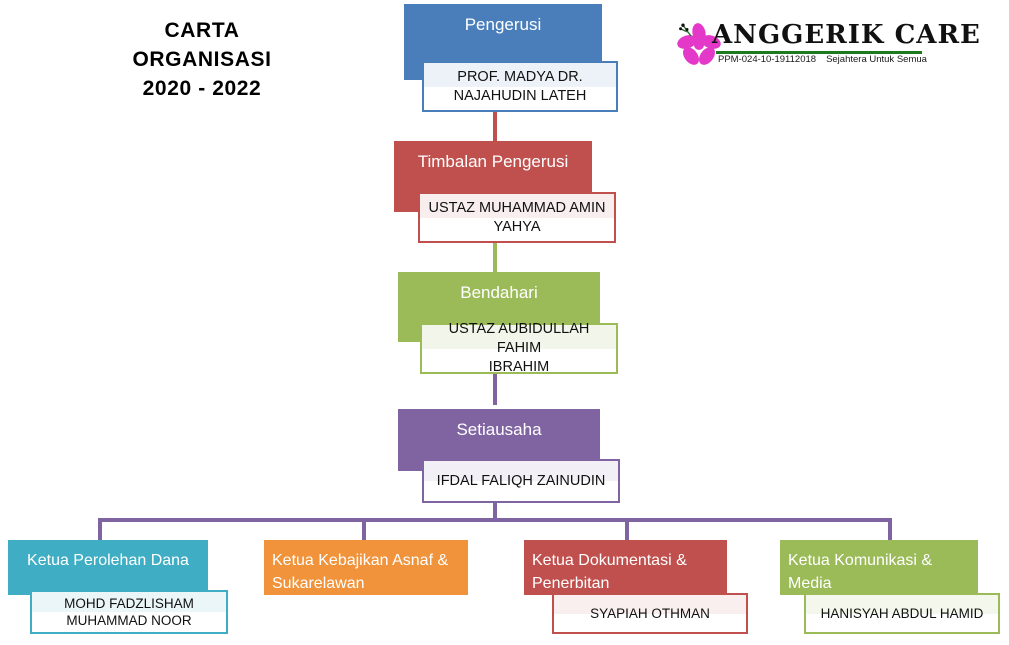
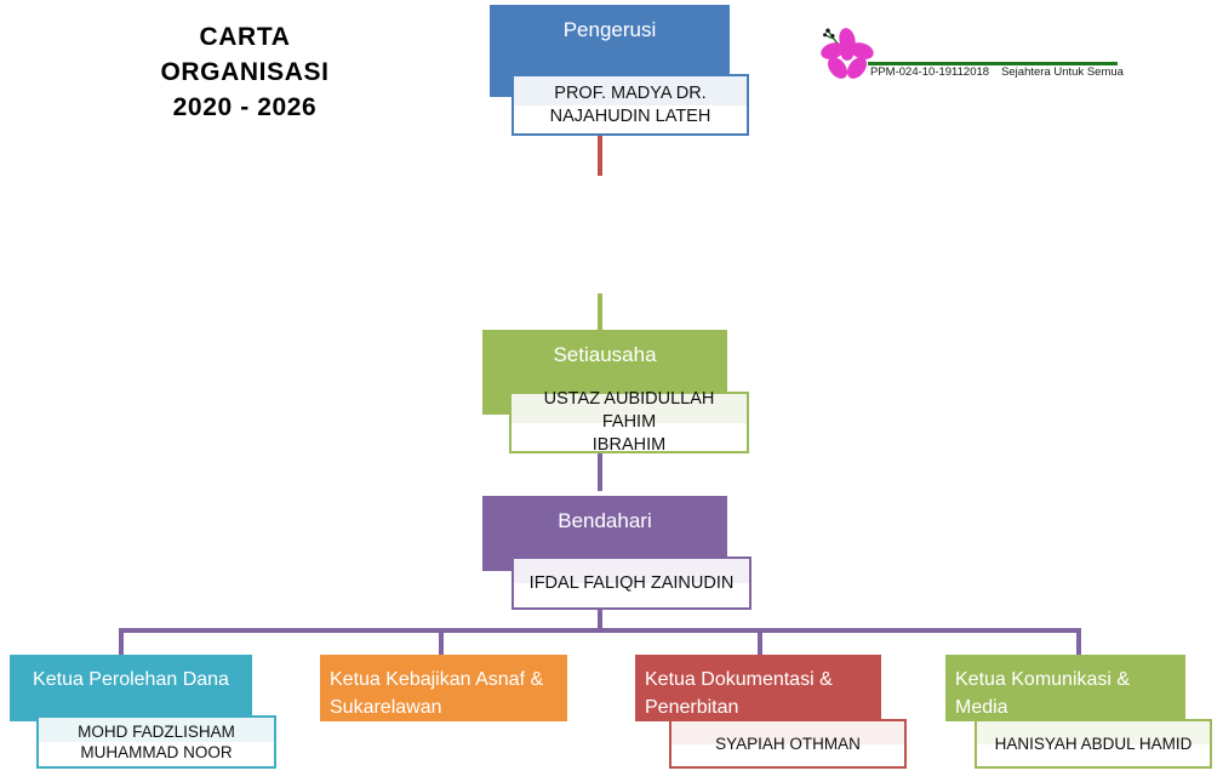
  CARTA
  ORGANISASI
- 2020 - 2022
+ 2020 - 2026
- ANGGERIK CARE
  PPM-024-10-19112018 Sejahtera Untuk Semua
  Pengerusi
  PROF. MADYA DR.
  NAJAHUDIN LATEH
- Timbalan Pengerusi
- USTAZ MUHAMMAD AMIN
- YAHYA
- Bendahari
+ Setiausaha
  USTAZ AUBIDULLAH FAHIM
  IBRAHIM
- Setiausaha
+ Bendahari
  IFDAL FALIQH ZAINUDIN
  Ketua Perolehan Dana
  MOHD FADZLISHAM
  MUHAMMAD NOOR
  Ketua Kebajikan Asnaf &
  Sukarelawan
  Ketua Dokumentasi &
  Penerbitan
  SYAPIAH OTHMAN
  Ketua Komunikasi &
  Media
  HANISYAH ABDUL HAMID
